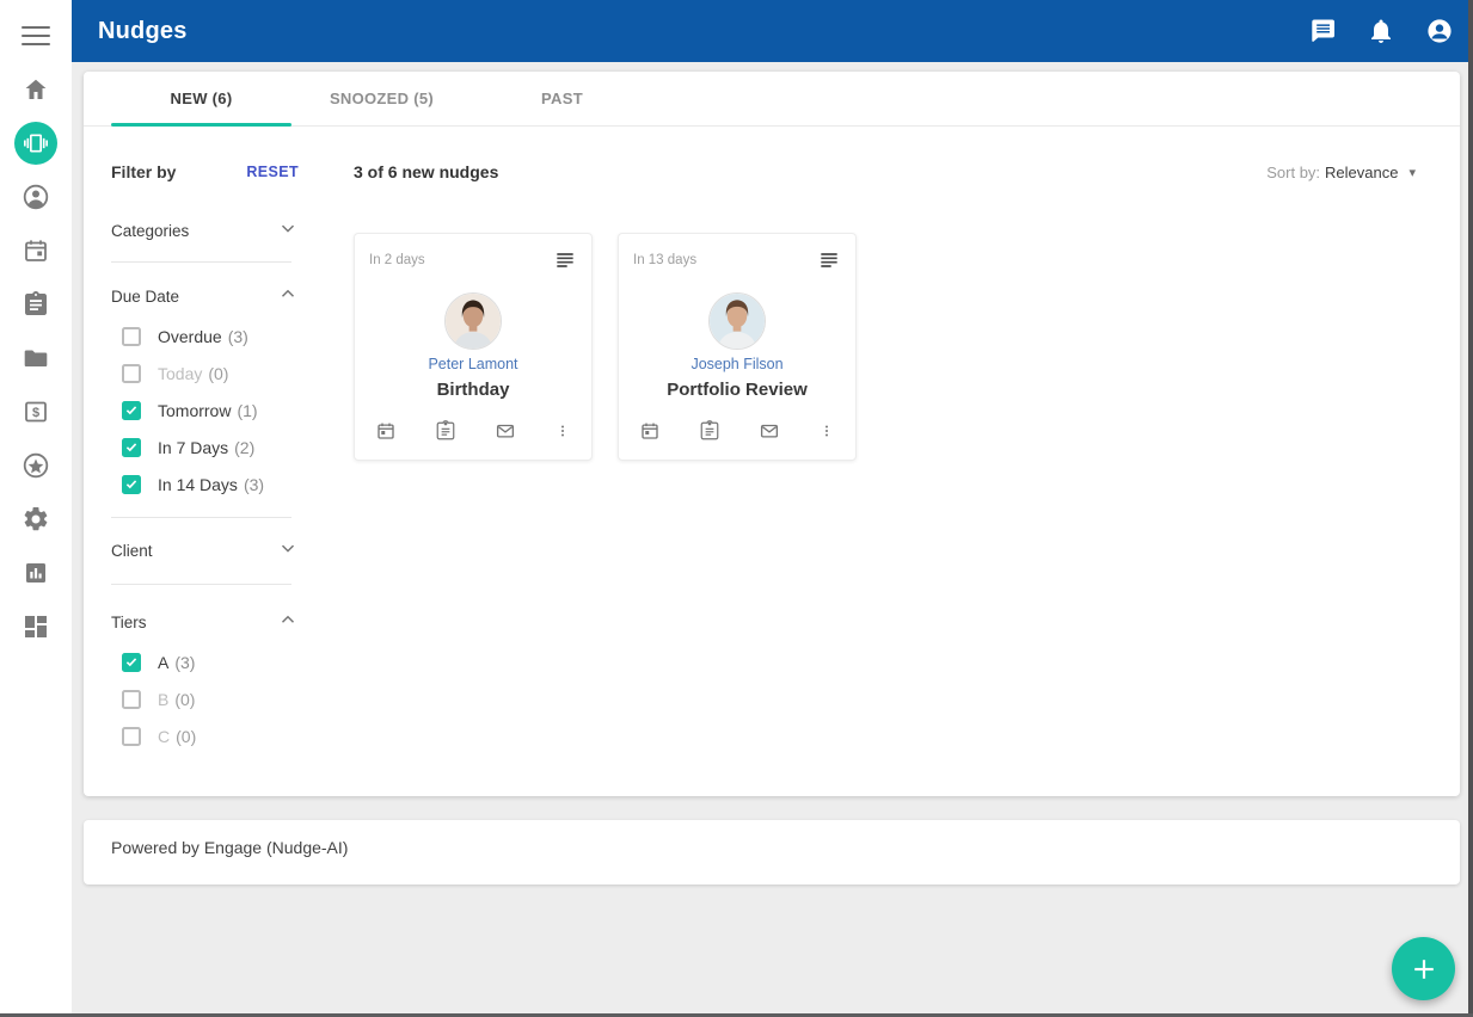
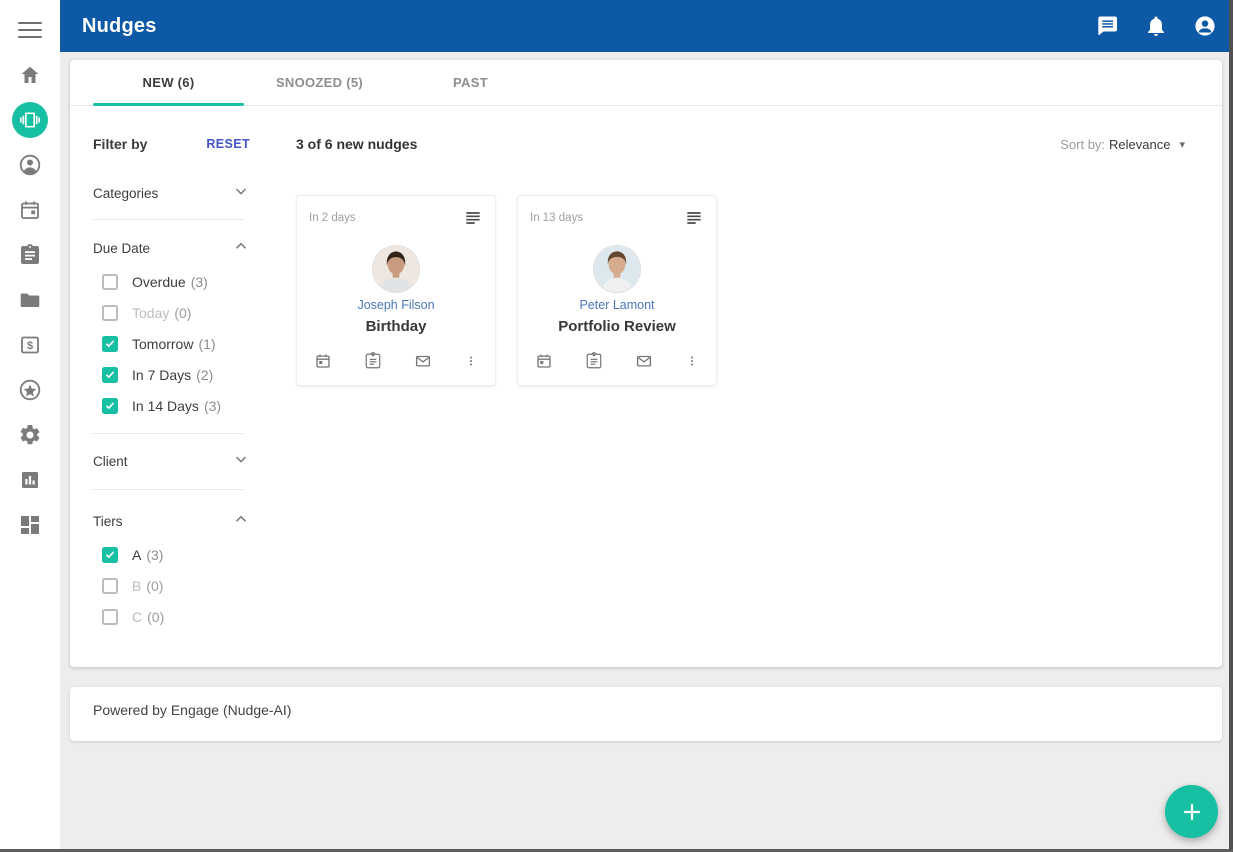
  $
  Nudges
  NEW (6)
  SNOOZED (5)
  PAST
  Filter by
  RESET
  Categories
  Due Date
  Overdue
  (3)
  Today
  (0)
  Tomorrow
  (1)
  In 7 Days
  (2)
  In 14 Days
  (3)
  Client
  Tiers
  A
  (3)
  B
  (0)
  C
  (0)
  3 of 6 new nudges
  Sort by:
  Relevance
  ▾
  In 2 days
- Peter Lamont
+ Joseph Filson
  Birthday
  In 13 days
- Joseph Filson
+ Peter Lamont
  Portfolio Review
  Powered by Engage (Nudge-AI)
